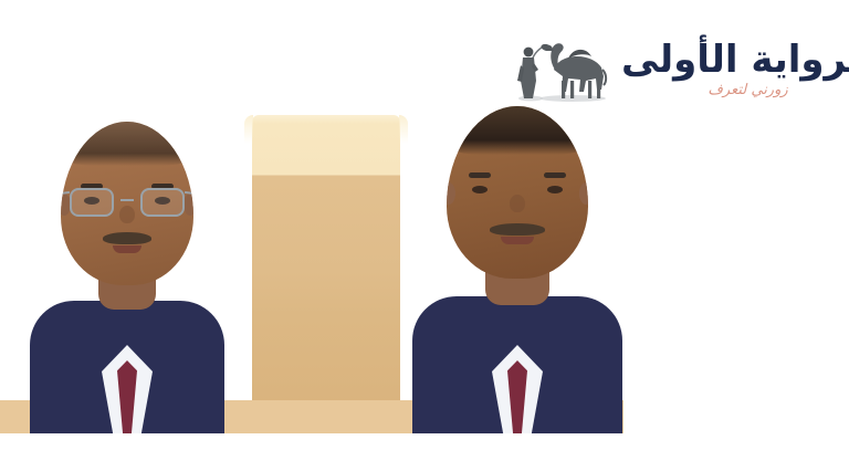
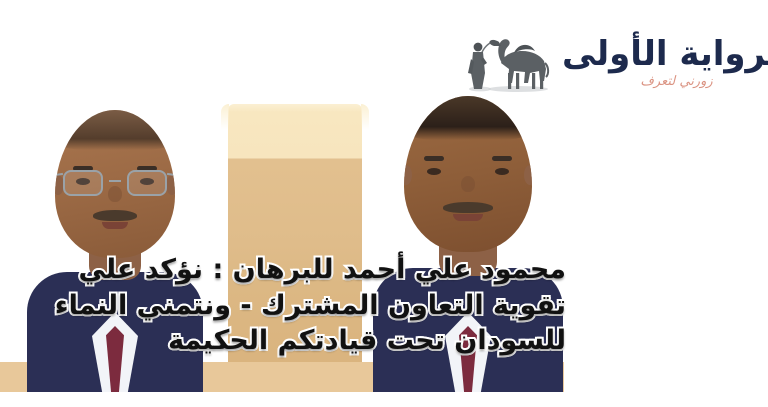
+ محمود علي أحمد للبرهان : نؤكد علي
+ تقوية التعاون المشترك - ونتمني النماء
+ للسودان تحت قيادتكم الحكيمة
  رواية الأولى
  زورني لتعرف
